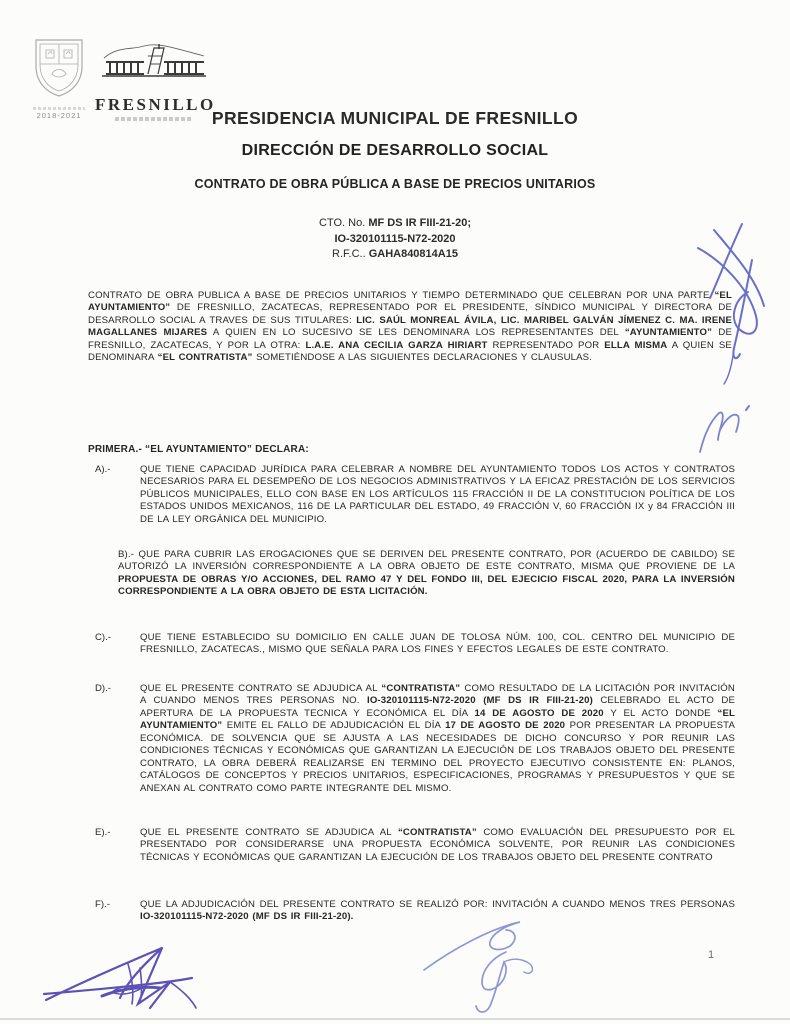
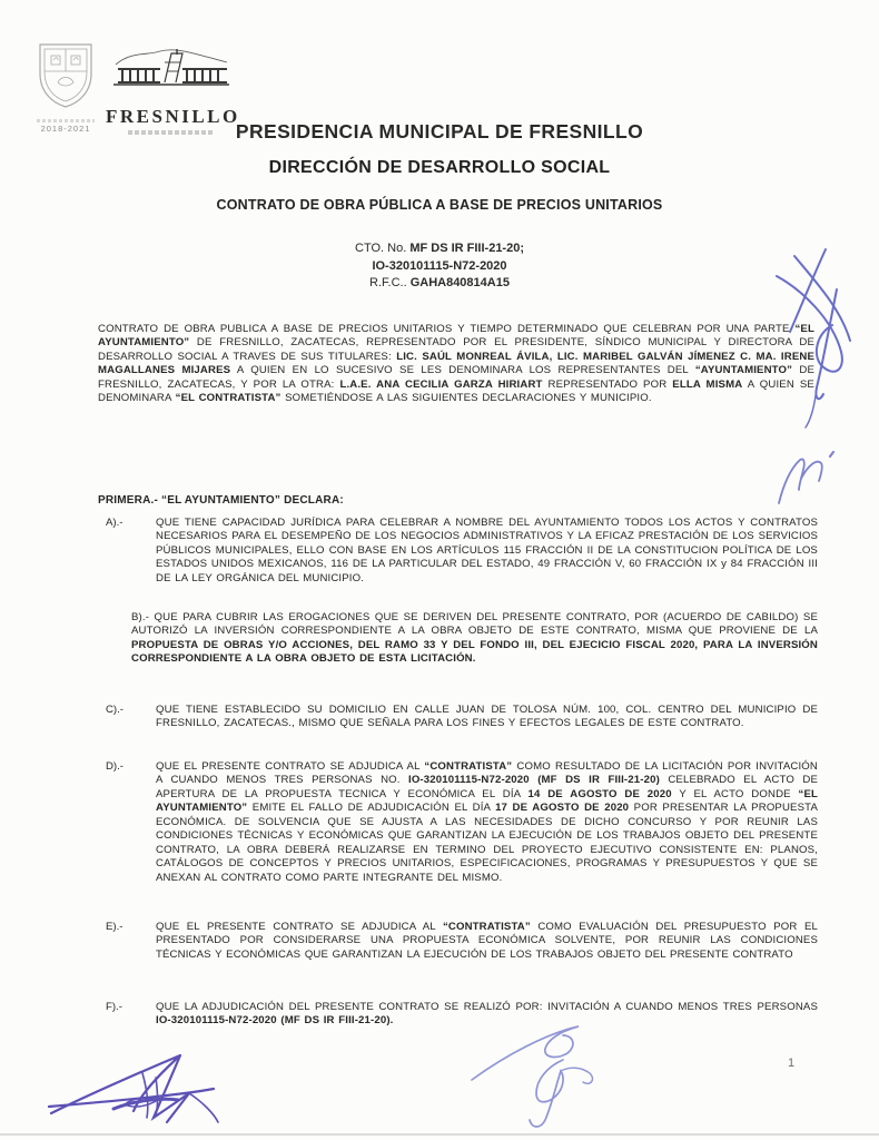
  2018-2021
  FRESNILLO
  PRESIDENCIA MUNICIPAL DE FRESNILLO
  DIRECCIÓN DE DESARROLLO SOCIAL
  CONTRATO DE OBRA PÚBLICA A BASE DE PRECIOS UNITARIOS
  CTO. No. MF DS IR FIII-21-20;
  IO-320101115-N72-2020
  R.F.C.. GAHA840814A15
- CONTRATO DE OBRA PUBLICA A BASE DE PRECIOS UNITARIOS Y TIEMPO DETERMINADO QUE CELEBRAN POR UNA PARTE “EL AYUNTAMIENTO” DE FRESNILLO, ZACATECAS, REPRESENTADO POR EL PRESIDENTE, SÍNDICO MUNICIPAL Y DIRECTORA DE DESARROLLO SOCIAL A TRAVES DE SUS TITULARES: LIC. SAÚL MONREAL ÁVILA, LIC. MARIBEL GALVÁN JÍMENEZ C. MA. IRENE MAGALLANES MIJARES A QUIEN EN LO SUCESIVO SE LES DENOMINARA LOS REPRESENTANTES DEL “AYUNTAMIENTO” DE FRESNILLO, ZACATECAS, Y POR LA OTRA: L.A.E. ANA CECILIA GARZA HIRIART REPRESENTADO POR ELLA MISMA A QUIEN SE DENOMINARA “EL CONTRATISTA” SOMETIÉNDOSE A LAS SIGUIENTES DECLARACIONES Y CLAUSULAS.
+ CONTRATO DE OBRA PUBLICA A BASE DE PRECIOS UNITARIOS Y TIEMPO DETERMINADO QUE CELEBRAN POR UNA PARTE “EL AYUNTAMIENTO” DE FRESNILLO, ZACATECAS, REPRESENTADO POR EL PRESIDENTE, SÍNDICO MUNICIPAL Y DIRECTORA DE DESARROLLO SOCIAL A TRAVES DE SUS TITULARES: LIC. SAÚL MONREAL ÁVILA, LIC. MARIBEL GALVÁN JÍMENEZ C. MA. IRENE MAGALLANES MIJARES A QUIEN EN LO SUCESIVO SE LES DENOMINARA LOS REPRESENTANTES DEL “AYUNTAMIENTO” DE FRESNILLO, ZACATECAS, Y POR LA OTRA: L.A.E. ANA CECILIA GARZA HIRIART REPRESENTADO POR ELLA MISMA A QUIEN SE DENOMINARA “EL CONTRATISTA” SOMETIÉNDOSE A LAS SIGUIENTES DECLARACIONES Y MUNICIPIO.
  PRIMERA.- “EL AYUNTAMIENTO” DECLARA:
  A).-
  QUE TIENE CAPACIDAD JURÍDICA PARA CELEBRAR A NOMBRE DEL AYUNTAMIENTO TODOS LOS ACTOS Y CONTRATOS NECESARIOS PARA EL DESEMPEÑO DE LOS NEGOCIOS ADMINISTRATIVOS Y LA EFICAZ PRESTACIÓN DE LOS SERVICIOS PÚBLICOS MUNICIPALES, ELLO CON BASE EN LOS ARTÍCULOS 115 FRACCIÓN II DE LA CONSTITUCION POLÍTICA DE LOS ESTADOS UNIDOS MEXICANOS, 116 DE LA PARTICULAR DEL ESTADO, 49 FRACCIÓN V, 60 FRACCIÓN IX y 84 FRACCIÓN III DE LA LEY ORGÁNICA DEL MUNICIPIO.
- B).- QUE PARA CUBRIR LAS EROGACIONES QUE SE DERIVEN DEL PRESENTE CONTRATO, POR (ACUERDO DE CABILDO) SE AUTORIZÓ LA INVERSIÓN CORRESPONDIENTE A LA OBRA OBJETO DE ESTE CONTRATO, MISMA QUE PROVIENE DE LA PROPUESTA DE OBRAS Y/O ACCIONES, DEL RAMO 47 Y DEL FONDO III, DEL EJECICIO FISCAL 2020, PARA LA INVERSIÓN CORRESPONDIENTE A LA OBRA OBJETO DE ESTA LICITACIÓN.
+ B).- QUE PARA CUBRIR LAS EROGACIONES QUE SE DERIVEN DEL PRESENTE CONTRATO, POR (ACUERDO DE CABILDO) SE AUTORIZÓ LA INVERSIÓN CORRESPONDIENTE A LA OBRA OBJETO DE ESTE CONTRATO, MISMA QUE PROVIENE DE LA PROPUESTA DE OBRAS Y/O ACCIONES, DEL RAMO 33 Y DEL FONDO III, DEL EJECICIO FISCAL 2020, PARA LA INVERSIÓN CORRESPONDIENTE A LA OBRA OBJETO DE ESTA LICITACIÓN.
  C).-
  QUE TIENE ESTABLECIDO SU DOMICILIO EN CALLE JUAN DE TOLOSA NÚM. 100, COL. CENTRO DEL MUNICIPIO DE FRESNILLO, ZACATECAS., MISMO QUE SEÑALA PARA LOS FINES Y EFECTOS LEGALES DE ESTE CONTRATO.
  D).-
  QUE EL PRESENTE CONTRATO SE ADJUDICA AL “CONTRATISTA” COMO RESULTADO DE LA LICITACIÓN POR INVITACIÓN A CUANDO MENOS TRES PERSONAS NO. IO-320101115-N72-2020 (MF DS IR FIII-21-20) CELEBRADO EL ACTO DE APERTURA DE LA PROPUESTA TECNICA Y ECONÓMICA EL DÍA 14 DE AGOSTO DE 2020 Y EL ACTO DONDE “EL AYUNTAMIENTO” EMITE EL FALLO DE ADJUDICACIÓN EL DÍA 17 DE AGOSTO DE 2020 POR PRESENTAR LA PROPUESTA ECONÓMICA. DE SOLVENCIA QUE SE AJUSTA A LAS NECESIDADES DE DICHO CONCURSO Y POR REUNIR LAS CONDICIONES TÉCNICAS Y ECONÓMICAS QUE GARANTIZAN LA EJECUCIÓN DE LOS TRABAJOS OBJETO DEL PRESENTE CONTRATO, LA OBRA DEBERÁ REALIZARSE EN TERMINO DEL PROYECTO EJECUTIVO CONSISTENTE EN: PLANOS, CATÁLOGOS DE CONCEPTOS Y PRECIOS UNITARIOS, ESPECIFICACIONES, PROGRAMAS Y PRESUPUESTOS Y QUE SE ANEXAN AL CONTRATO COMO PARTE INTEGRANTE DEL MISMO.
  E).-
  QUE EL PRESENTE CONTRATO SE ADJUDICA AL “CONTRATISTA” COMO EVALUACIÓN DEL PRESUPUESTO POR EL PRESENTADO POR CONSIDERARSE UNA PROPUESTA ECONÓMICA SOLVENTE, POR REUNIR LAS CONDICIONES TÉCNICAS Y ECONÓMICAS QUE GARANTIZAN LA EJECUCIÓN DE LOS TRABAJOS OBJETO DEL PRESENTE CONTRATO
  F).-
  QUE LA ADJUDICACIÓN DEL PRESENTE CONTRATO SE REALIZÓ POR: INVITACIÓN A CUANDO MENOS TRES PERSONAS IO-320101115-N72-2020 (MF DS IR FIII-21-20).
  1
